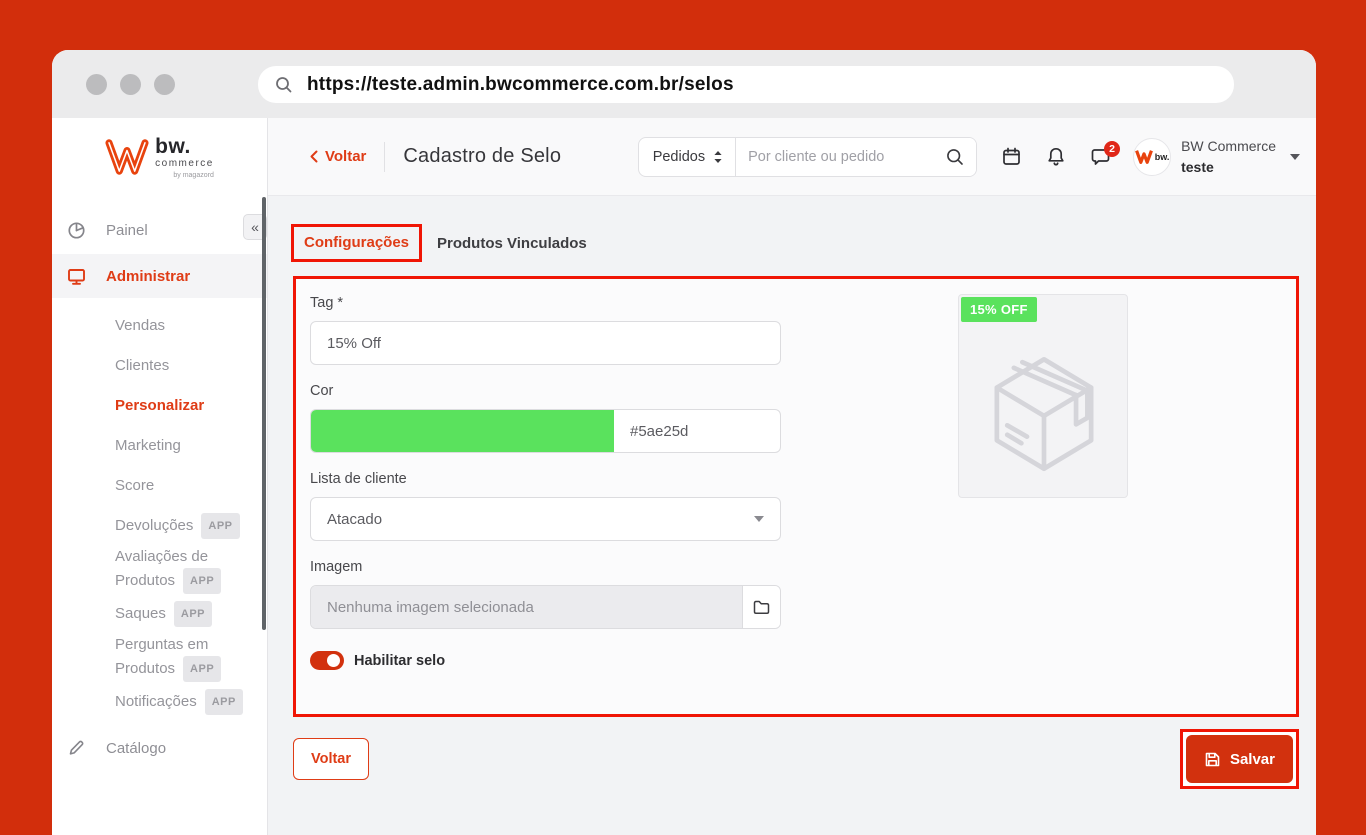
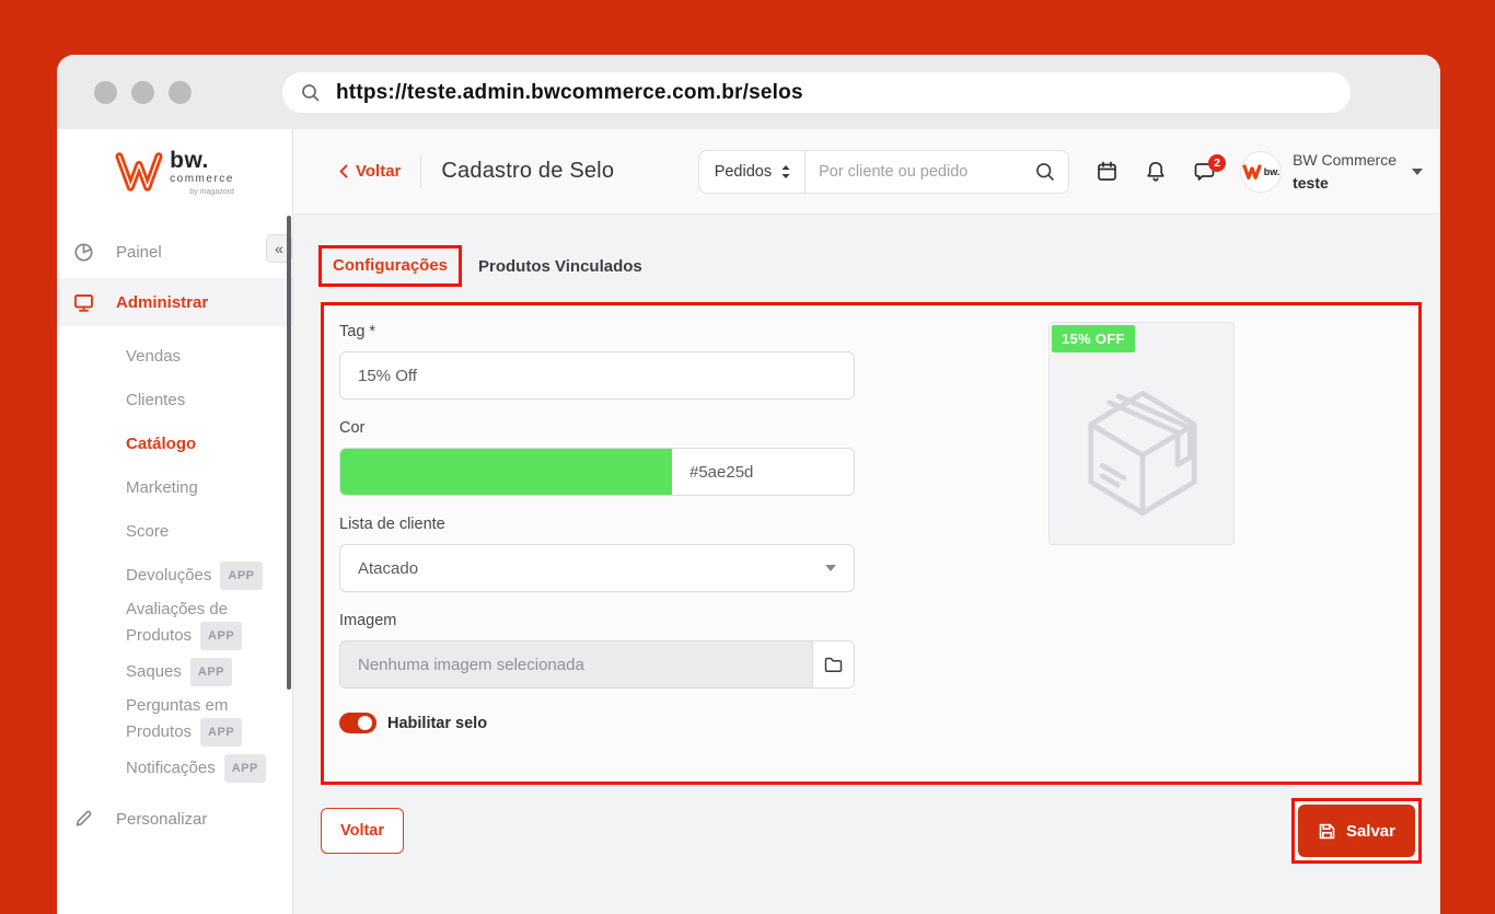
  https://teste.admin.bwcommerce.com.br/selos
  bw.
  commerce
  «
  Painel
  Administrar
  Vendas
  Clientes
- Personalizar
+ Catálogo
  Marketing
  Score
  Devoluções APP
  Avaliações de Produtos APP
  Saques APP
  Perguntas em Produtos APP
  Notificações APP
- Catálogo
+ Personalizar
  Voltar
  Cadastro de Selo
  Pedidos
  Por cliente ou pedido
  2
  bw.
  BW Commerce
  teste
  Configurações
  Produtos Vinculados
  Tag *
  15% Off
  Cor
  #5ae25d
  Lista de cliente
  Atacado
  Imagem
  Nenhuma imagem selecionada
  Habilitar selo
  15% OFF
  Voltar
  Salvar
